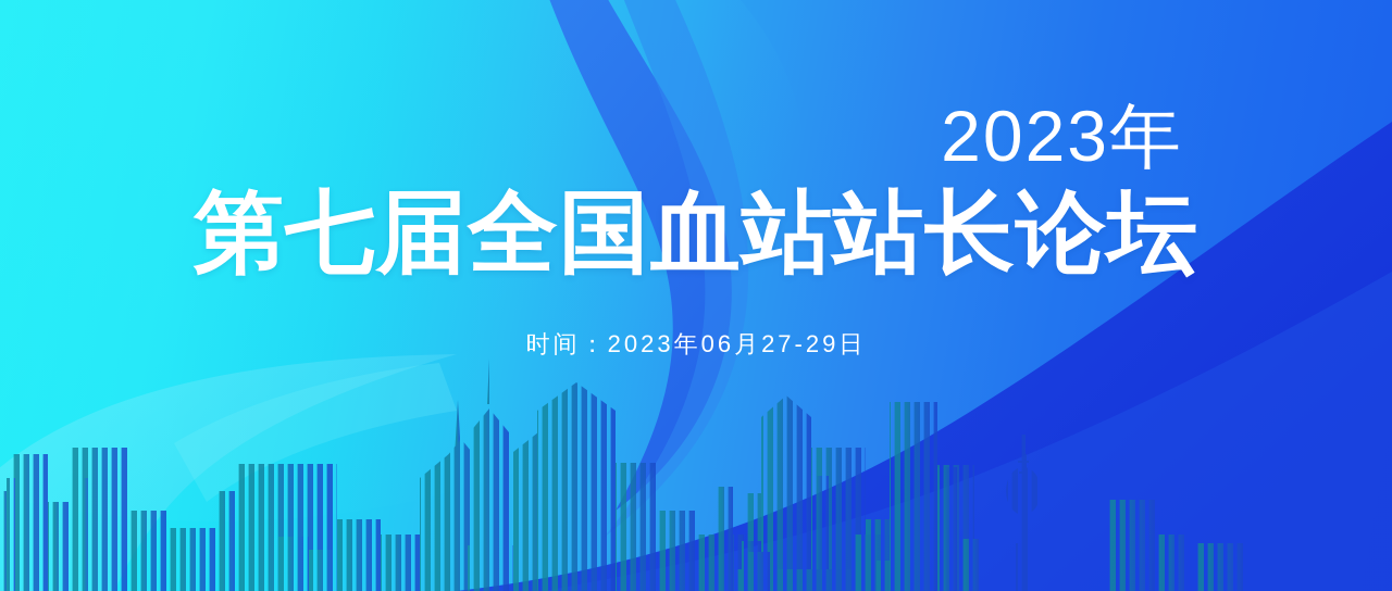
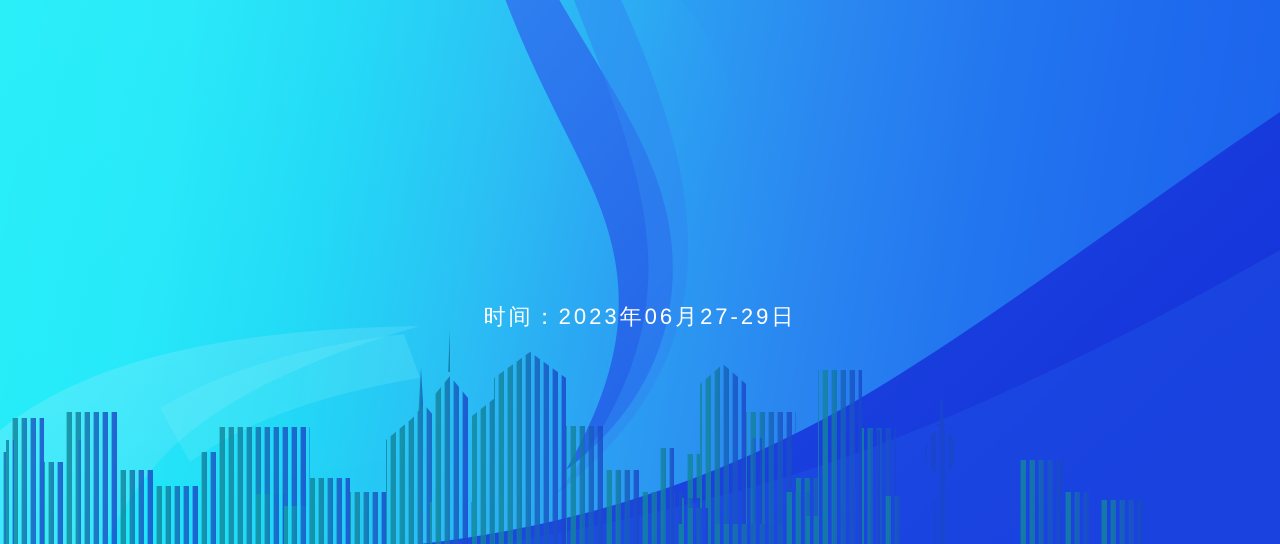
- 2023年
- 第七届全国血站站长论坛
  时间：2023年06月27-29日
